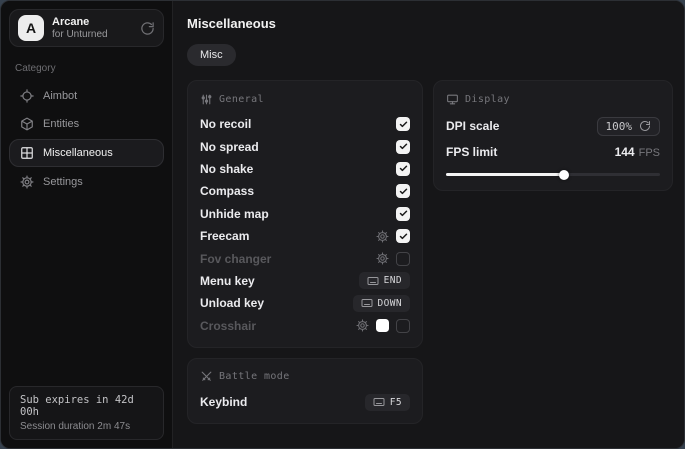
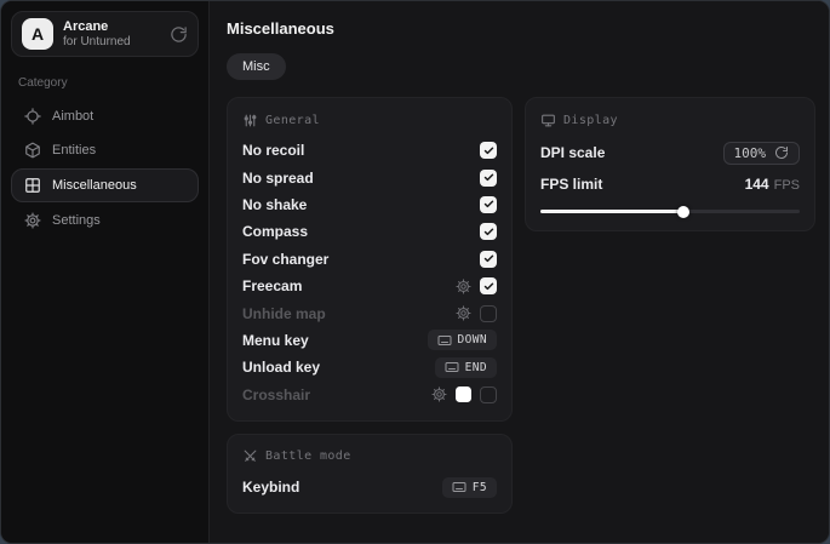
  A
  Arcane
  for Unturned
  Category
  Aimbot
  Entities
  Miscellaneous
  Settings
- Sub expires in 42d 00h
- Session duration 2m 47s
  Miscellaneous
  Misc
  General
  No recoil
  No spread
  No shake
  Compass
- Unhide map
+ Fov changer
  Freecam
- Fov changer
+ Unhide map
  Menu key
- END
+ DOWN
  Unload key
- DOWN
+ END
  Crosshair
  Battle mode
  Keybind
  F5
  Display
  DPI scale
  100%
  FPS limit
  144 FPS
